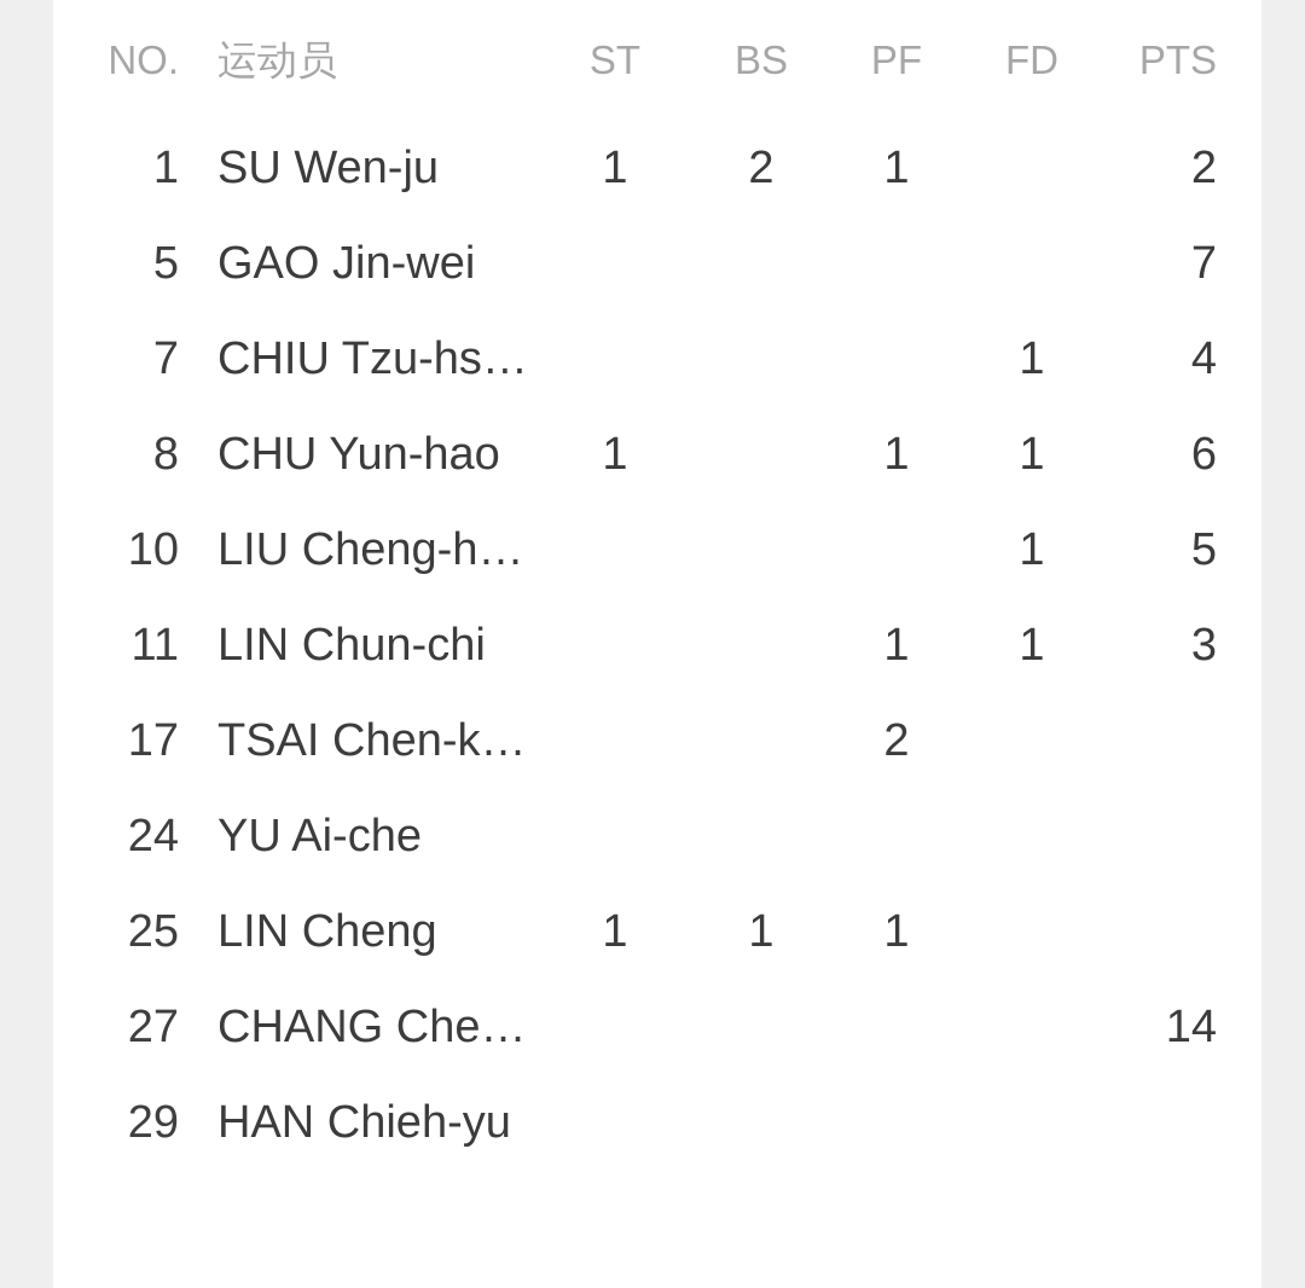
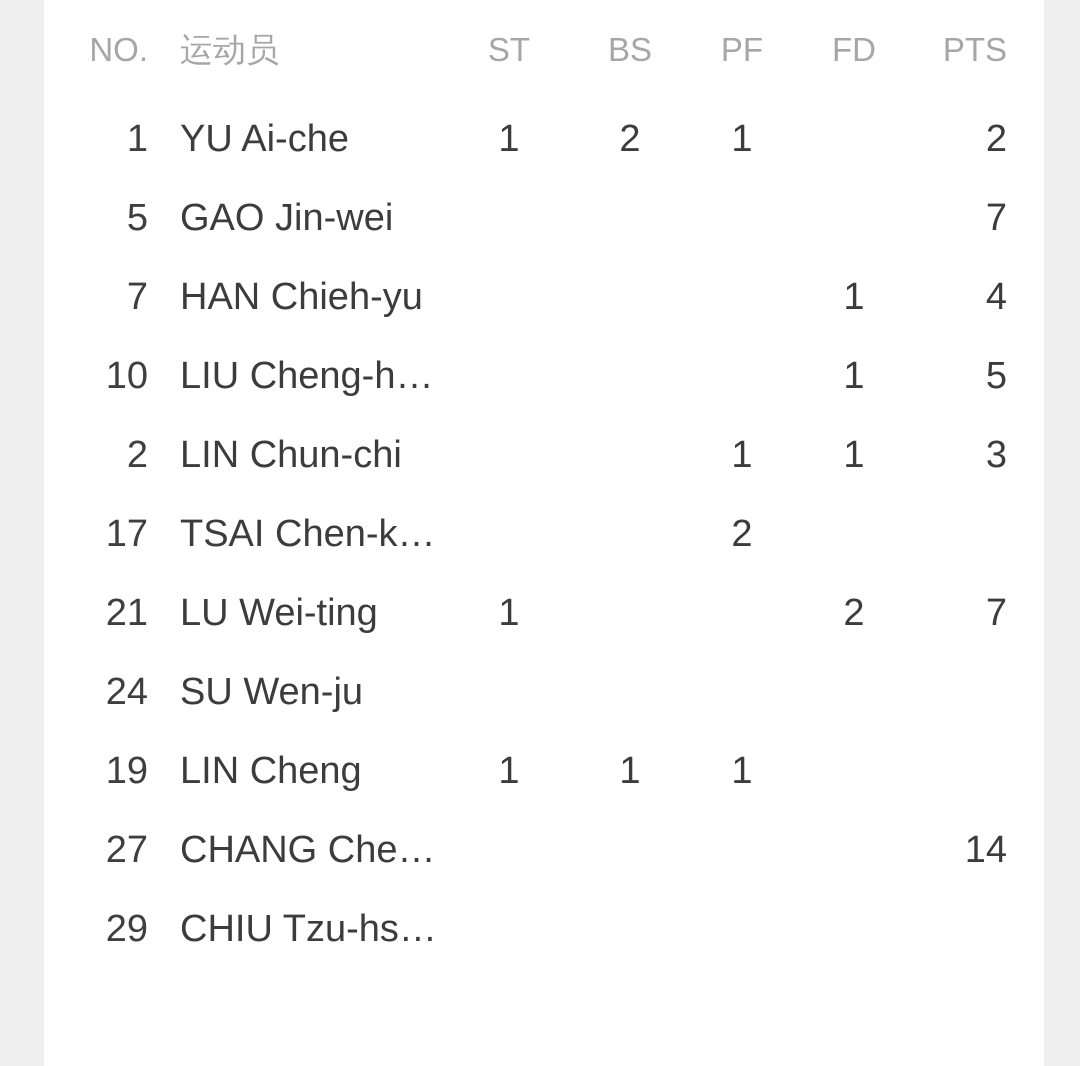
  NO.	运动员	ST	BS	PF	FD	PTS
- 1	SU Wen-ju	1	2	1		2
+ 1	YU Ai-che	1	2	1		2
  5	GAO Jin-wei					7
- 7	CHIU Tzu-hs…				1	4
+ 7	HAN Chieh-yu				1	4
- 8	CHU Yun-hao	1		1	1	6
  10	LIU Cheng-h…				1	5
- 11	LIN Chun-chi			1	1	3
+ 2	LIN Chun-chi			1	1	3
  17	TSAI Chen-k…			2
+ 21	LU Wei-ting	1			2	7
- 24	YU Ai-che
+ 24	SU Wen-ju
- 25	LIN Cheng	1	1	1
+ 19	LIN Cheng	1	1	1
  27	CHANG Che…					14
- 29	HAN Chieh-yu
+ 29	CHIU Tzu-hs…
